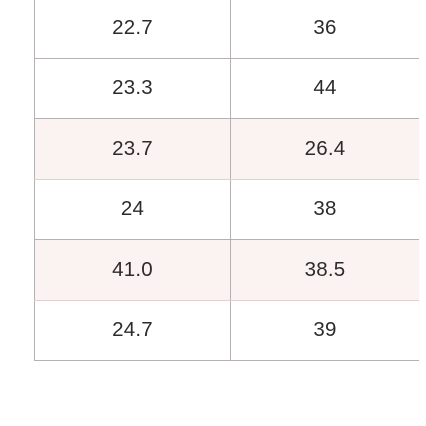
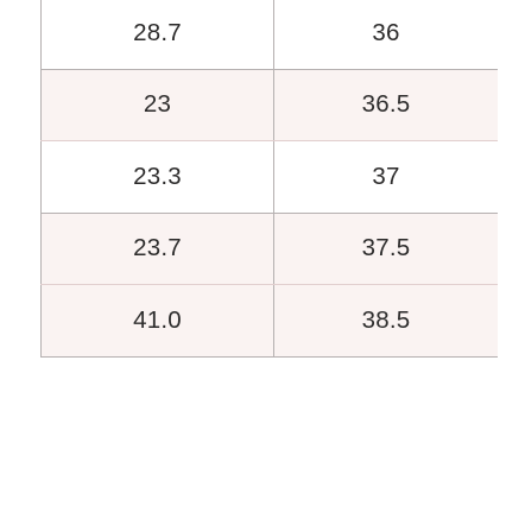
- 22.7	36
+ 28.7	36
+ 23	36.5
- 23.3	44
+ 23.3	37
- 23.7	26.4
+ 23.7	37.5
- 24	38
  41.0	38.5
- 24.7	39
